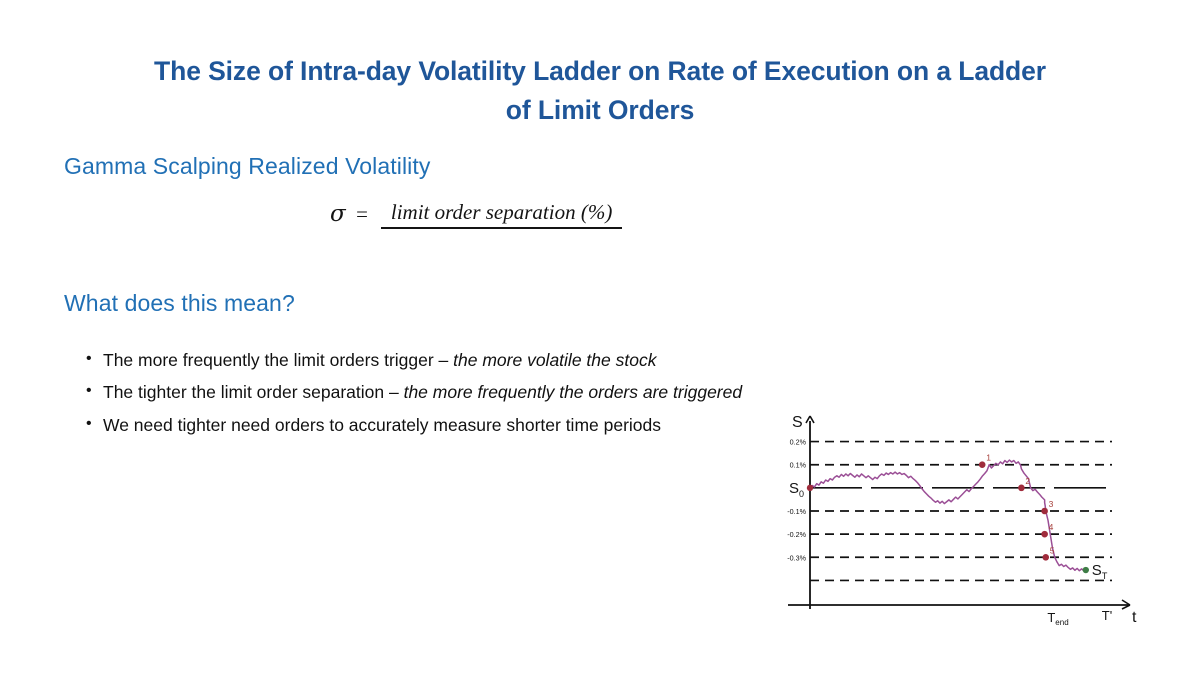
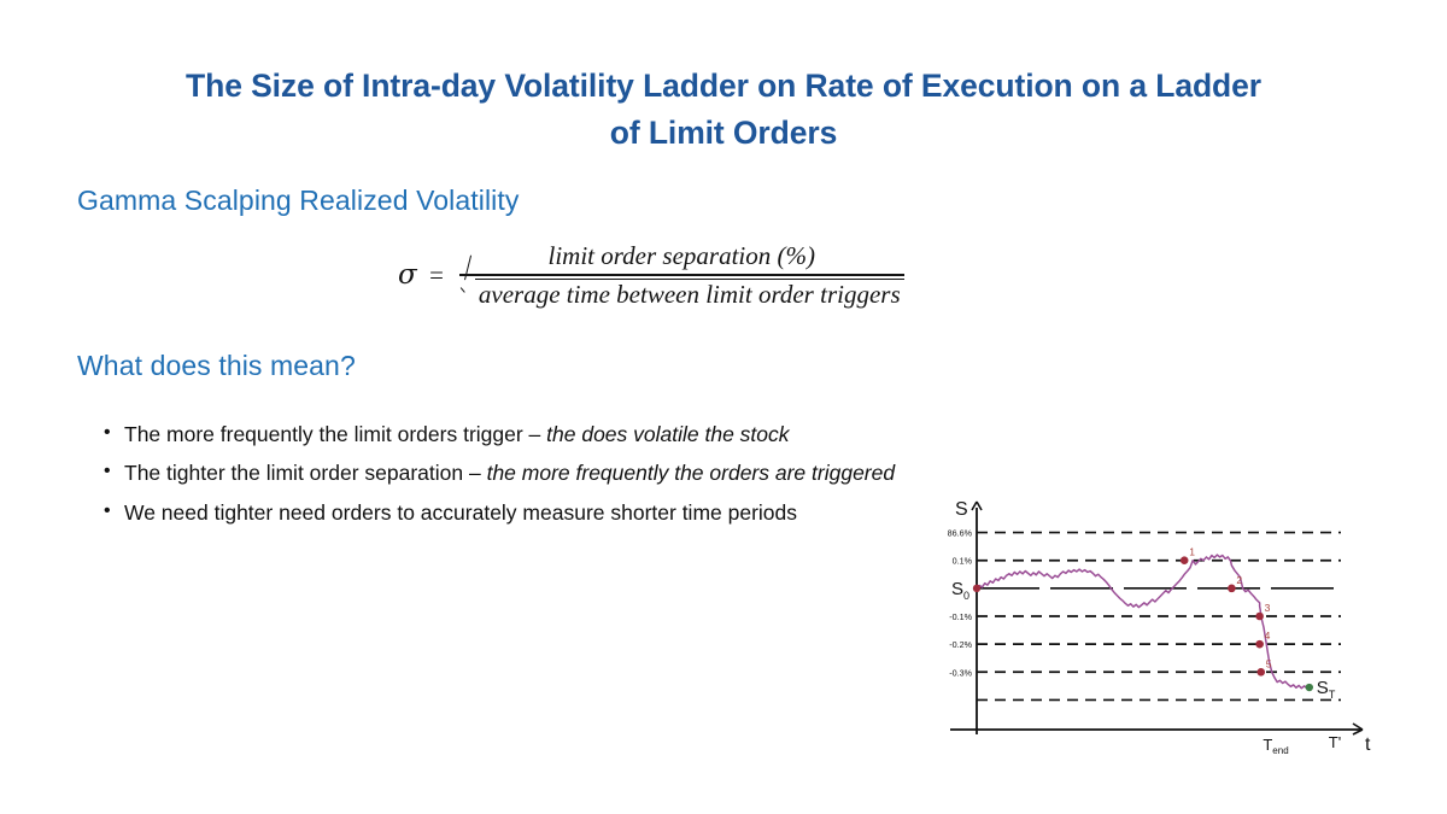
  The Size of Intra-day Volatility Ladder on Rate of Execution on a Ladder of Limit Orders
  Gamma Scalping Realized Volatility
  σ
  =
  limit order separation (%)
+ average time between limit order triggers
  What does this mean?
- The more frequently the limit orders trigger – the more volatile the stock
+ The more frequently the limit orders trigger – the does volatile the stock
  The tighter the limit order separation – the more frequently the orders are triggered
  We need tighter need orders to accurately measure shorter time periods
- 0.2%
+ 86.6%
  0.1%
  -0.1%
  -0.2%
  -0.3%
  S0
  S
  t
  Tend
  T'
  1
  2
  3
  4
  5
  ST
